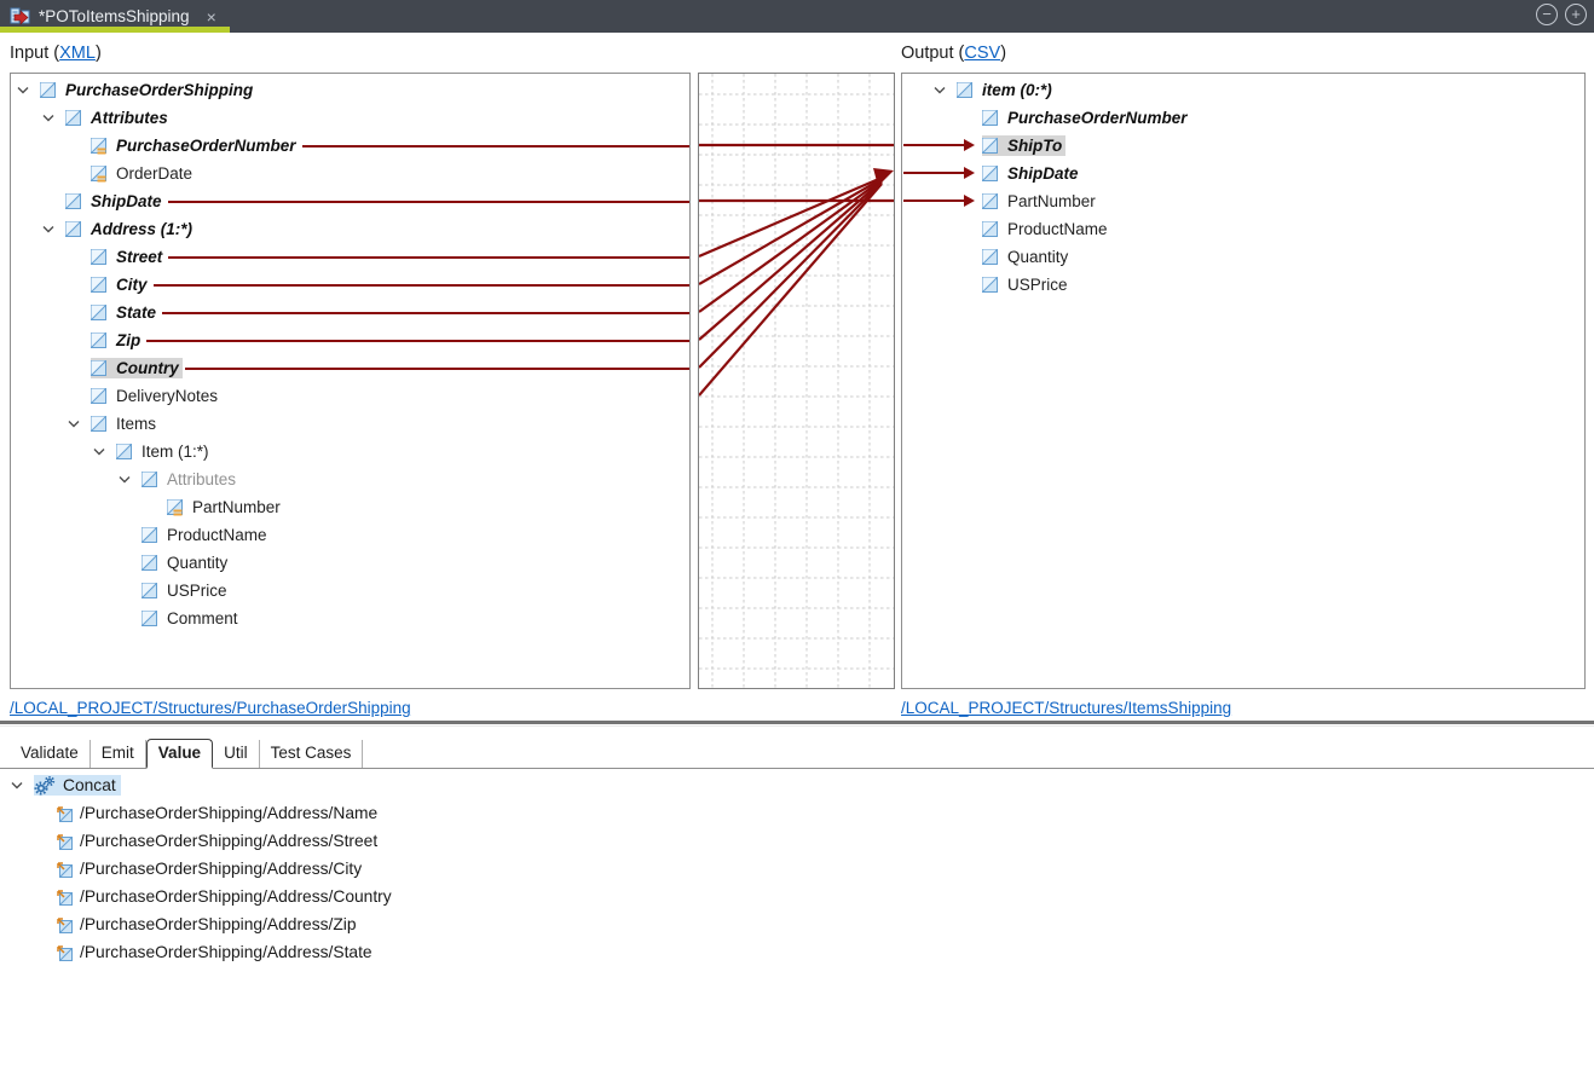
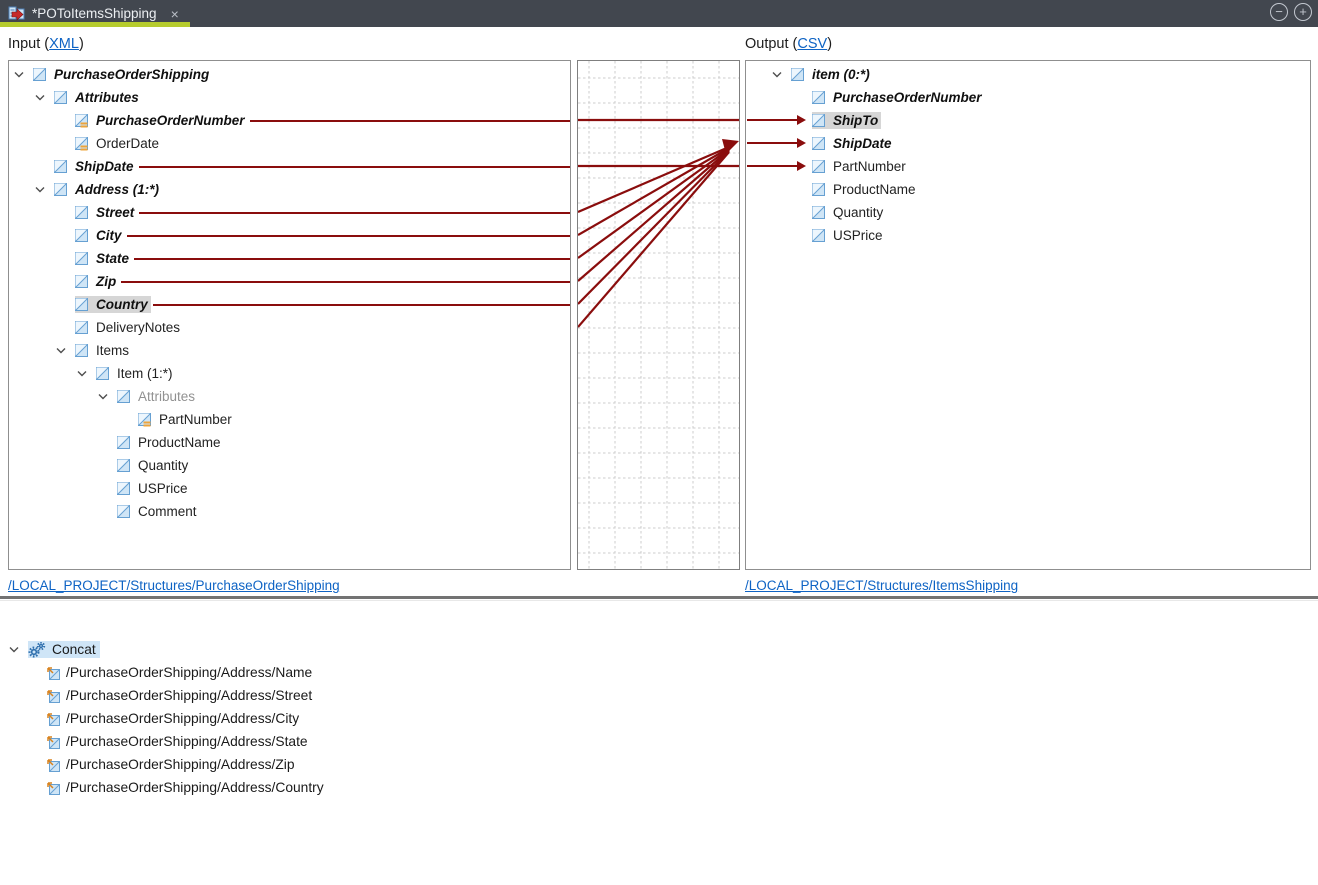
  *POToItemsShipping
  ×
  −
  +
  Input (XML)
  Output (CSV)
  PurchaseOrderShipping
  Attributes
  PurchaseOrderNumber
  OrderDate
  ShipDate
  Address (1:*)
  Street
  City
  State
  Zip
  Country
  DeliveryNotes
  Items
  Item (1:*)
  Attributes
  PartNumber
  ProductName
  Quantity
  USPrice
  Comment
  item (0:*)
  PurchaseOrderNumber
  ShipTo
  ShipDate
  PartNumber
  ProductName
  Quantity
  USPrice
  /LOCAL_PROJECT/Structures/PurchaseOrderShipping
  /LOCAL_PROJECT/Structures/ItemsShipping
- Validate
- Emit
- Value
- Util
- Test Cases
  Concat
  /PurchaseOrderShipping/Address/Name
  /PurchaseOrderShipping/Address/Street
  /PurchaseOrderShipping/Address/City
- /PurchaseOrderShipping/Address/Country
+ /PurchaseOrderShipping/Address/State
  /PurchaseOrderShipping/Address/Zip
- /PurchaseOrderShipping/Address/State
+ /PurchaseOrderShipping/Address/Country
